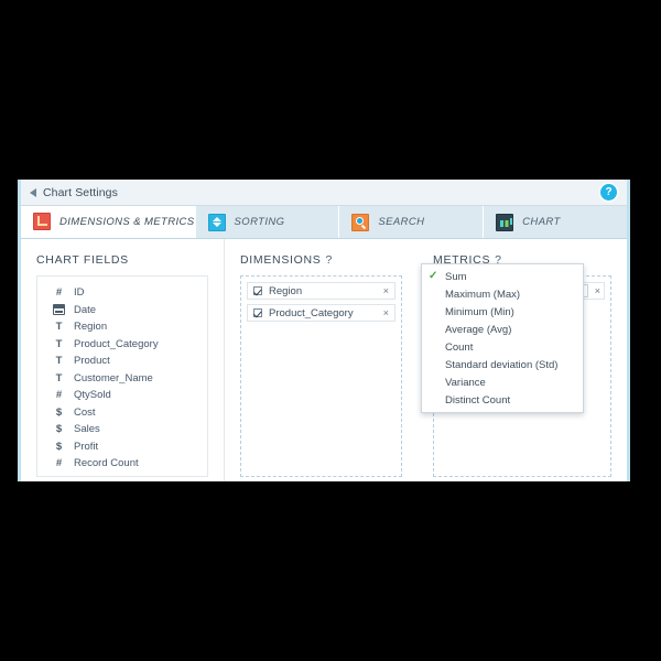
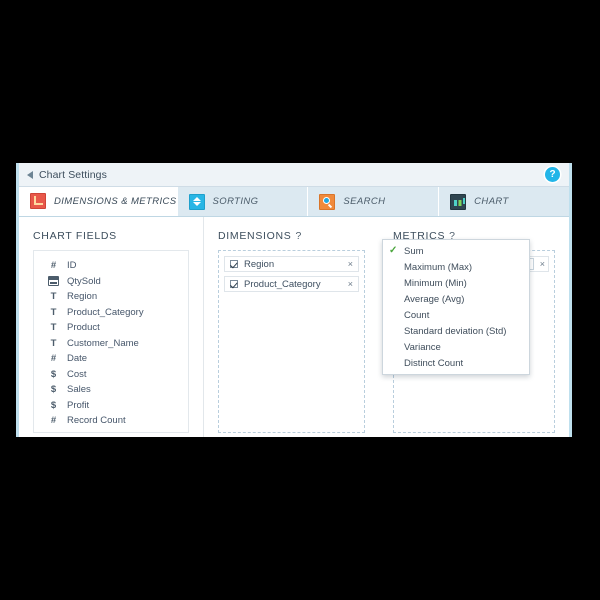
  Chart Settings
  ?
  DIMENSIONS & METRICS
  SORTING
  SEARCH
  CHART
  CHART FIELDS
  #
  ID
- Date
+ QtySold
  T
  Region
  T
  Product_Category
  T
  Product
  T
  Customer_Name
  #
- QtySold
+ Date
  $
  Cost
  $
  Sales
  $
  Profit
  #
  Record Count
  DIMENSIONS ?
  Region
  ×
  Product_Category
  ×
  METRICS ?
  ×
  ✓
  Sum
  Maximum (Max)
  Minimum (Min)
  Average (Avg)
  Count
  Standard deviation (Std)
  Variance
  Distinct Count
